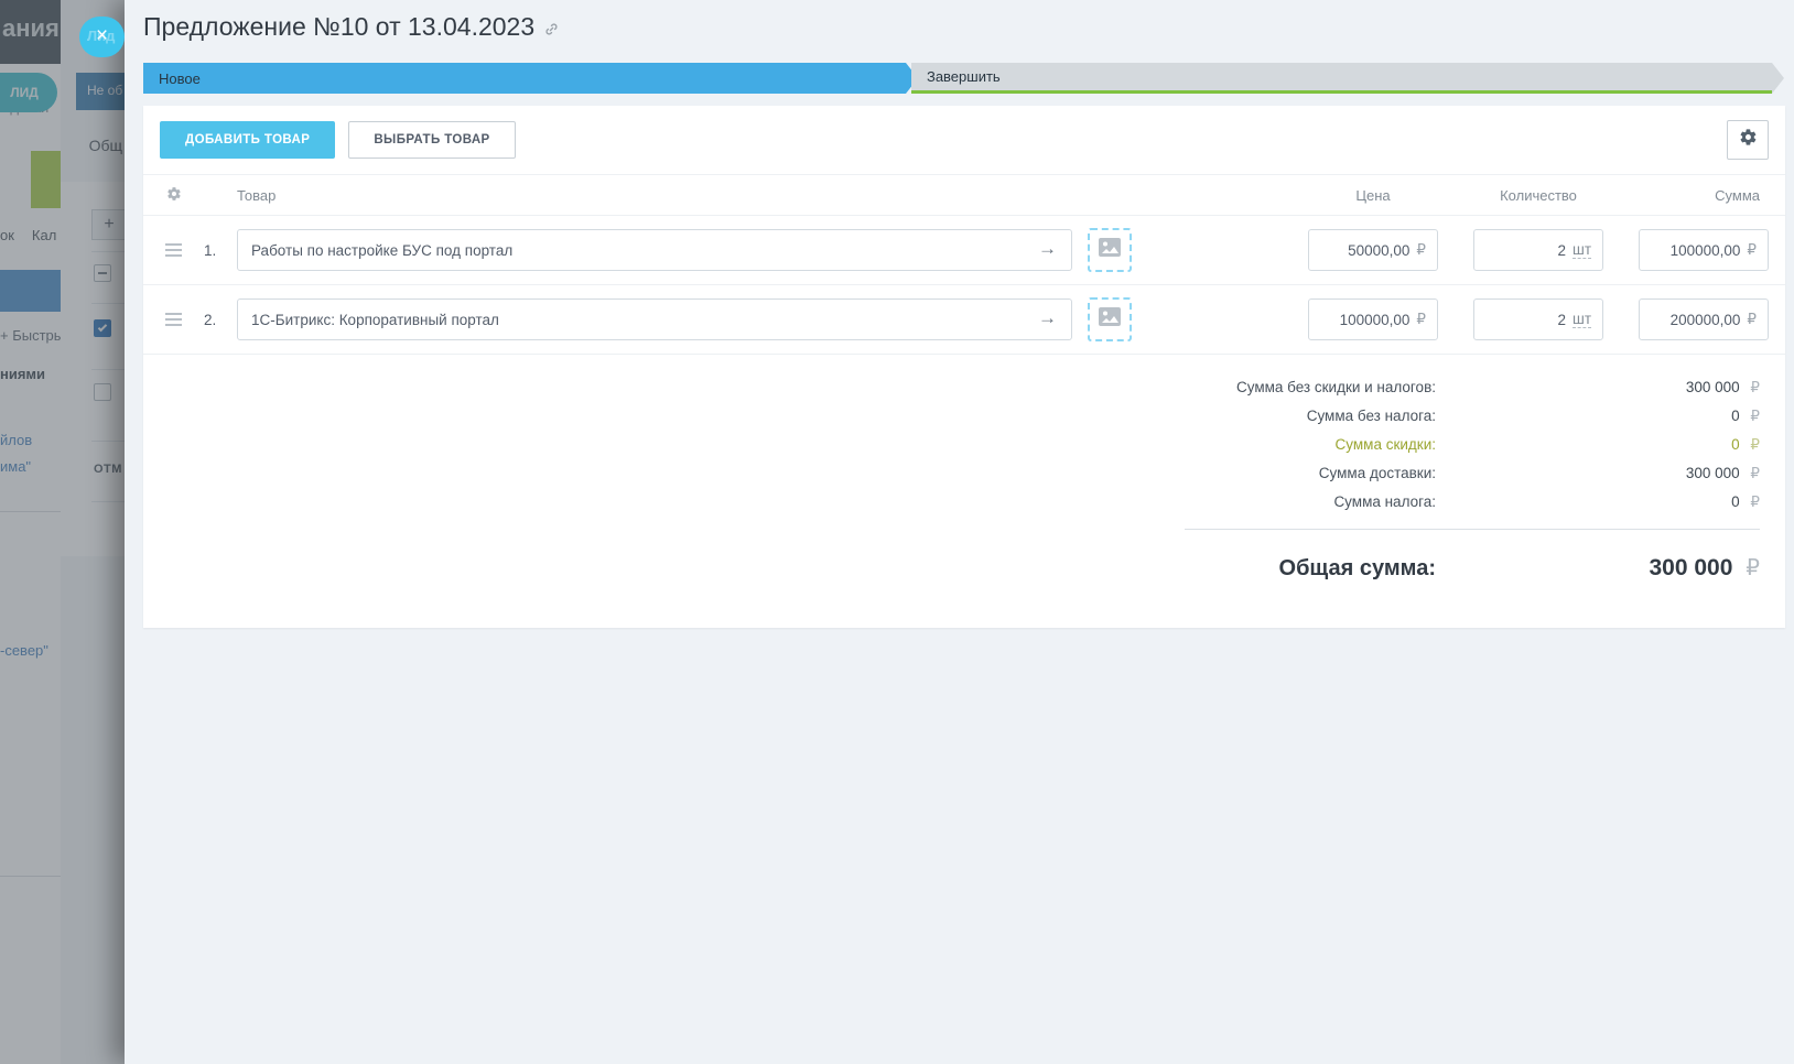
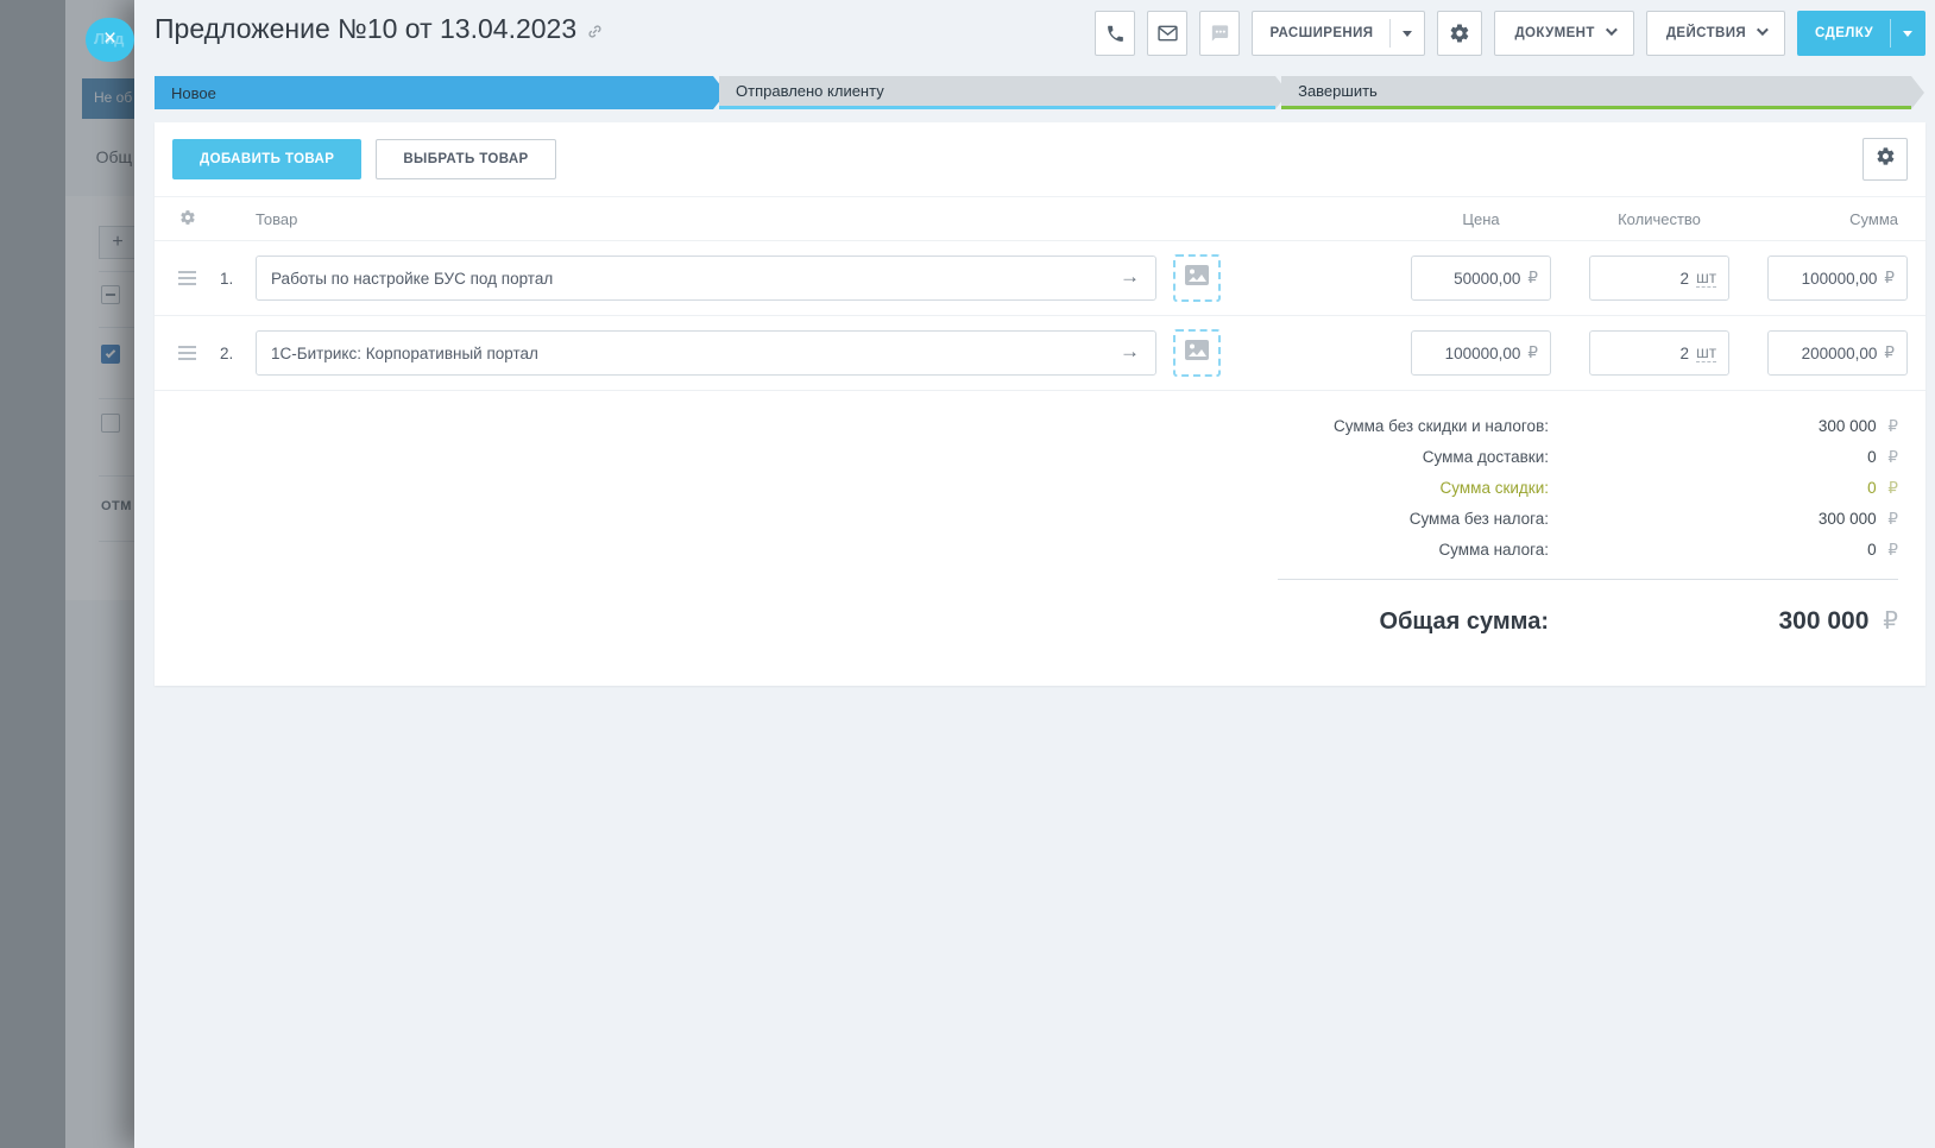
- ания
- ЛИД
- ок Кал
- + Быстры
- ниями
- йлов
- има"
- -север"
  Не об
  Общ
  +
  ОТМ
  Лид
  ×
  Предложение №10 от 13.04.2023
+ РАСШИРЕНИЯ
+ ДОКУМЕНТ
+ ДЕЙСТВИЯ
+ СДЕЛКУ
  Новое
+ Отправлено клиенту
  Завершить
  ДОБАВИТЬ ТОВАР
  ВЫБРАТЬ ТОВАР
  Товар
  Цена
  Количество
  Сумма
  1.
  Работы по настройке БУС под портал
  →
  50000,00
  ₽
  2
  шт
  100000,00
  ₽
  2.
  1С-Битрикс: Корпоративный портал
  →
  100000,00
  ₽
  2
  шт
  200000,00
  ₽
  Сумма без скидки и налогов:
  300 000 ₽
- Сумма без налога:
+ Сумма доставки:
  0 ₽
  Сумма скидки:
  0 ₽
- Сумма доставки:
+ Сумма без налога:
  300 000 ₽
  Сумма налога:
  0 ₽
  Общая сумма:
  300 000 ₽
